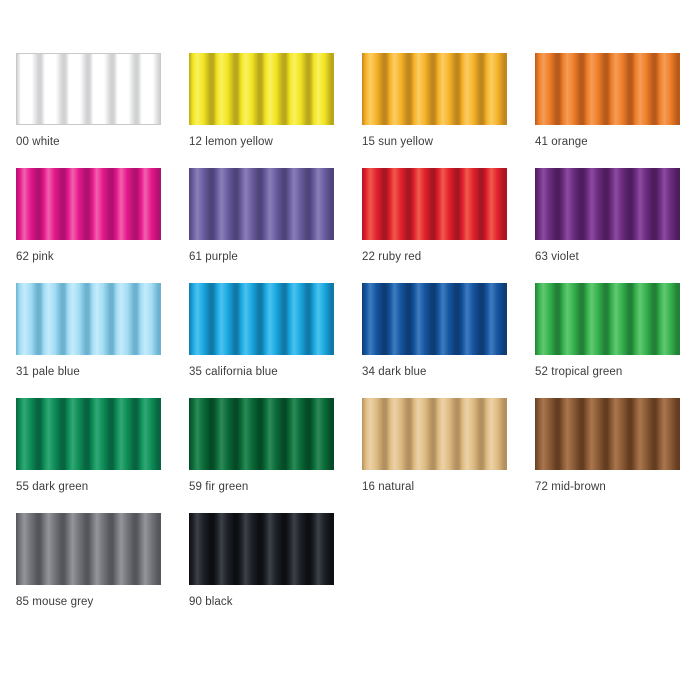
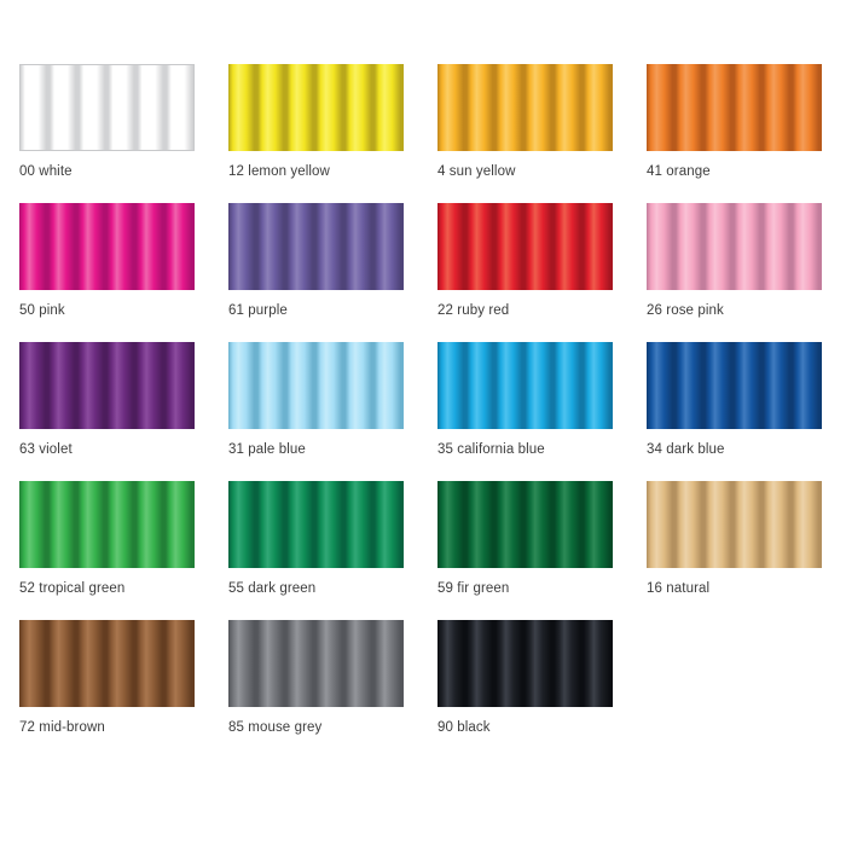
  00 white
  12 lemon yellow
- 15 sun yellow
+ 4 sun yellow
  41 orange
- 62 pink
+ 50 pink
  61 purple
  22 ruby red
+ 26 rose pink
  63 violet
  31 pale blue
  35 california blue
  34 dark blue
  52 tropical green
  55 dark green
  59 fir green
  16 natural
  72 mid-brown
  85 mouse grey
  90 black
